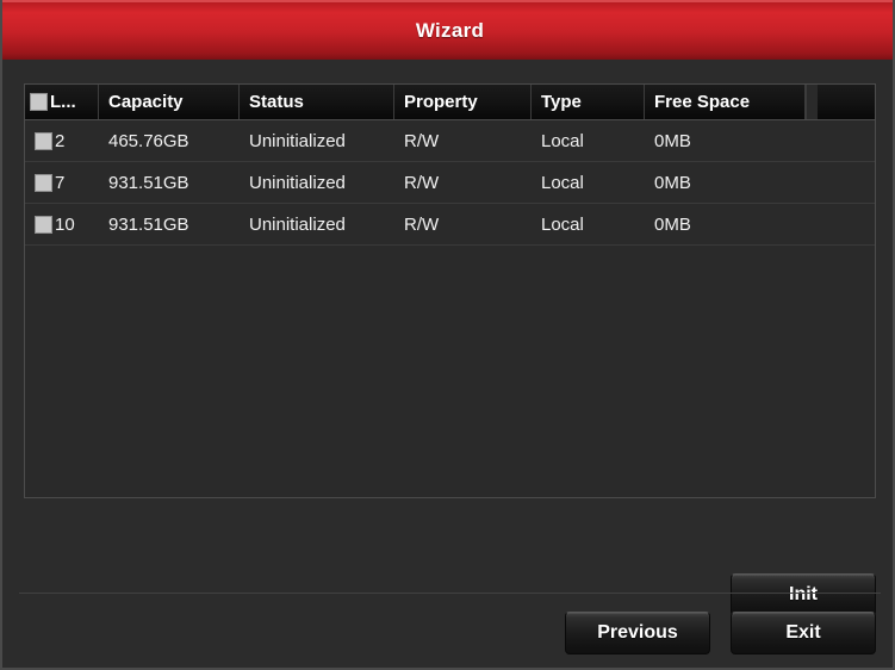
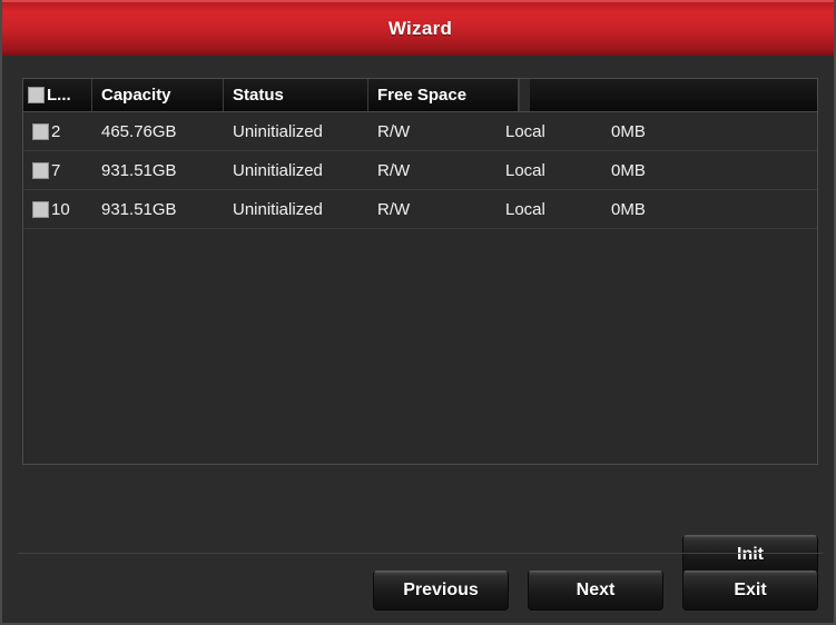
  Wizard
  L...
  Capacity
  Status
- Property
- Type
  Free Space
  2
  465.76GB
  Uninitialized
  R/W
  Local
  0MB
  7
  931.51GB
  Uninitialized
  R/W
  Local
  0MB
  10
  931.51GB
  Uninitialized
  R/W
  Local
  0MB
  Init
  Previous
+ Next
  Exit
